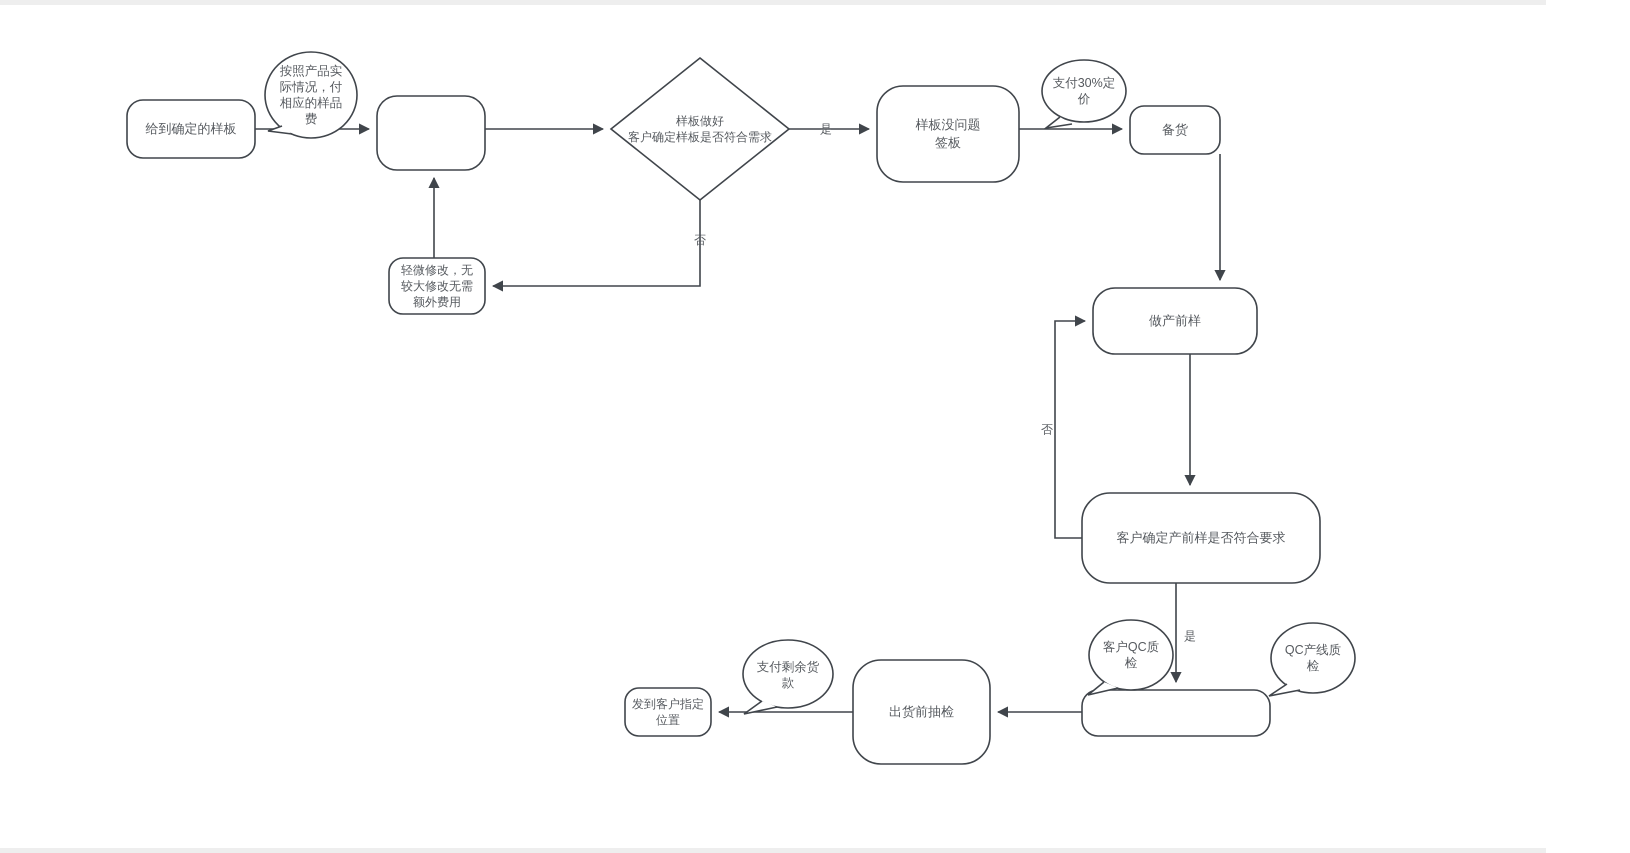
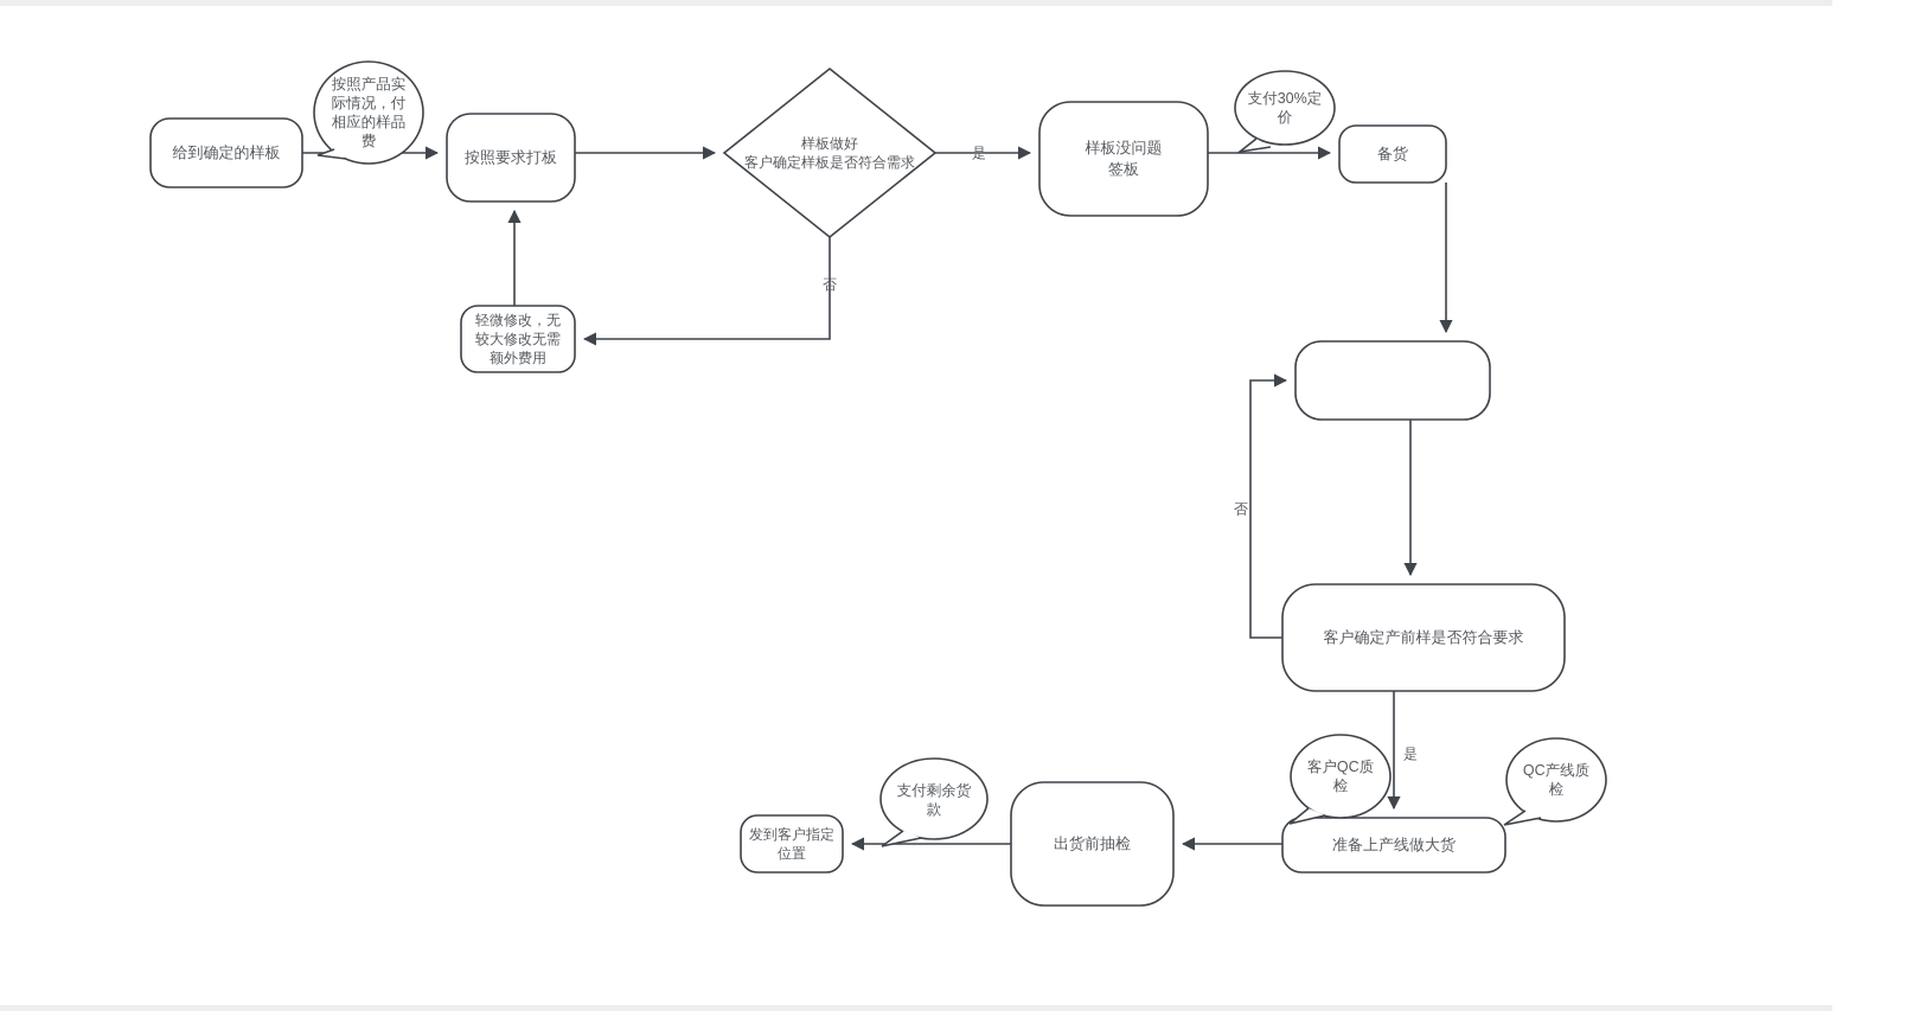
  给到确定的样板
+ 按照要求打板
  样板做好
  客户确定样板是否符合需求
  样板没问题
  签板
  备货
  轻微修改，无
  较大修改无需
  额外费用
- 做产前样
  客户确定产前样是否符合要求
+ 准备上产线做大货
  出货前抽检
  发到客户指定
  位置
  按照产品实
  际情况，付
  相应的样品
  费
  支付30%定
  价
  客户QC质
  检
  QC产线质
  检
  支付剩余货
  款
  是
  否
  是
